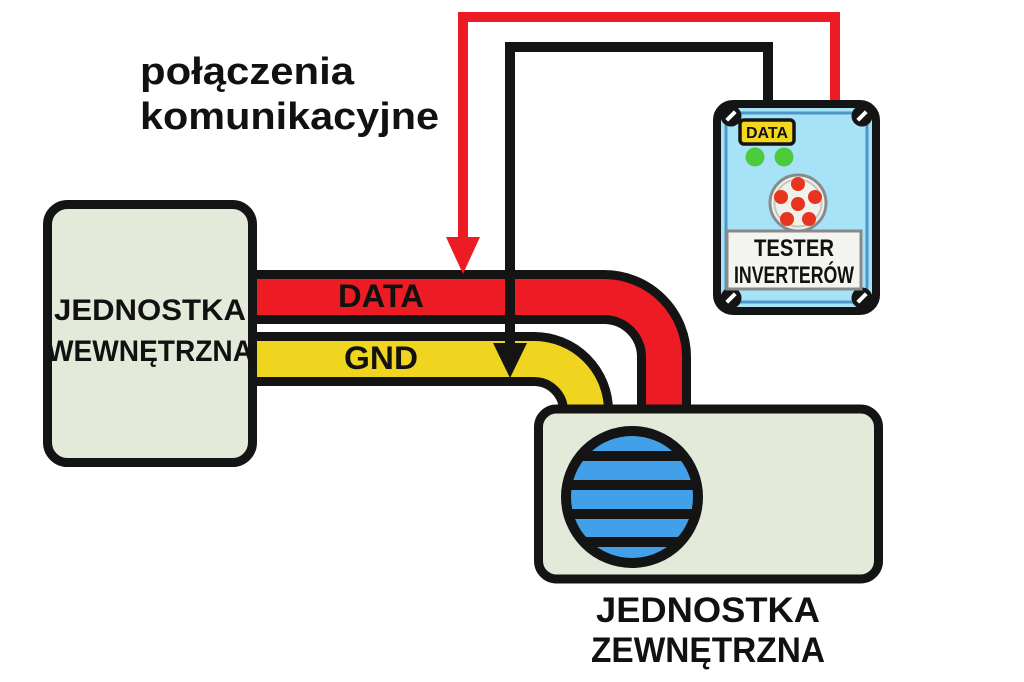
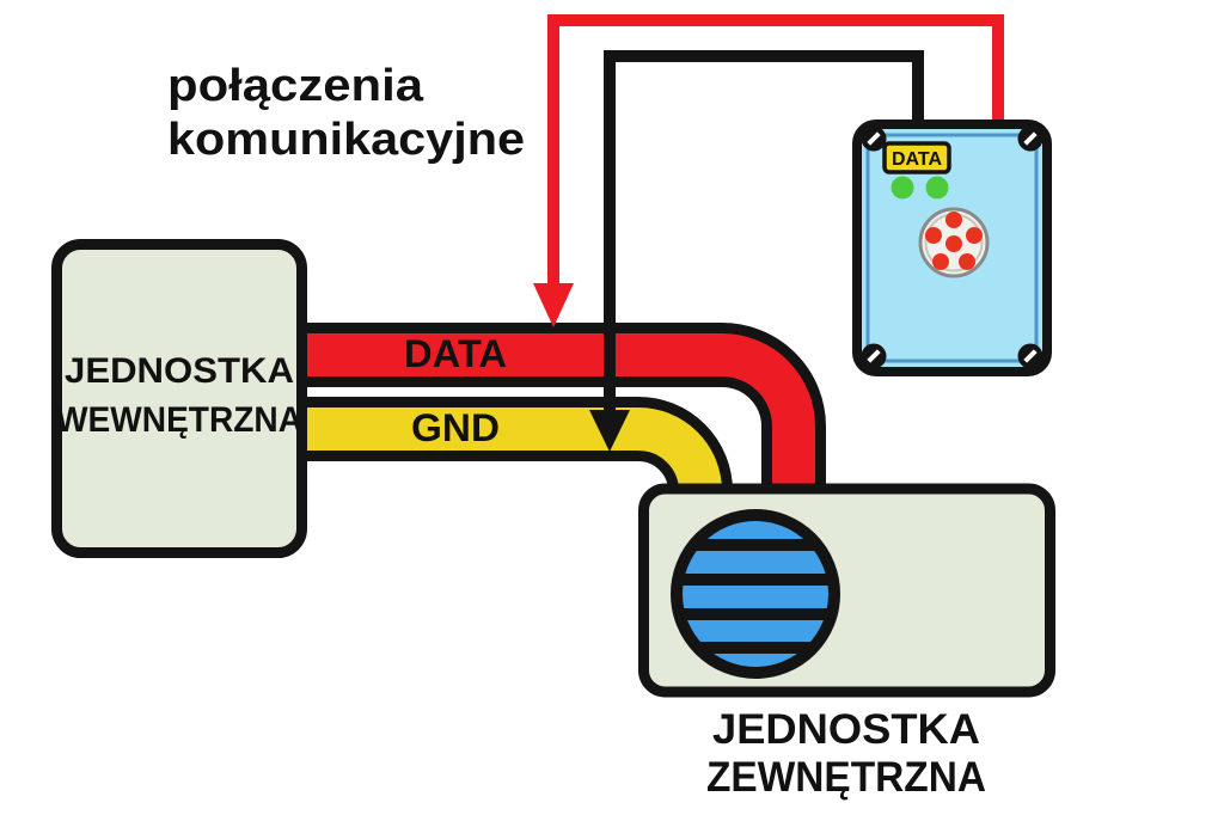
  JEDNOSTKA
  WEWNĘTRZNA
  JEDNOSTKA
  ZEWNĘTRZNA
  DATA
  GND
  DATA
- TESTER
- INVERTERÓW
  połączenia
  komunikacyjne
